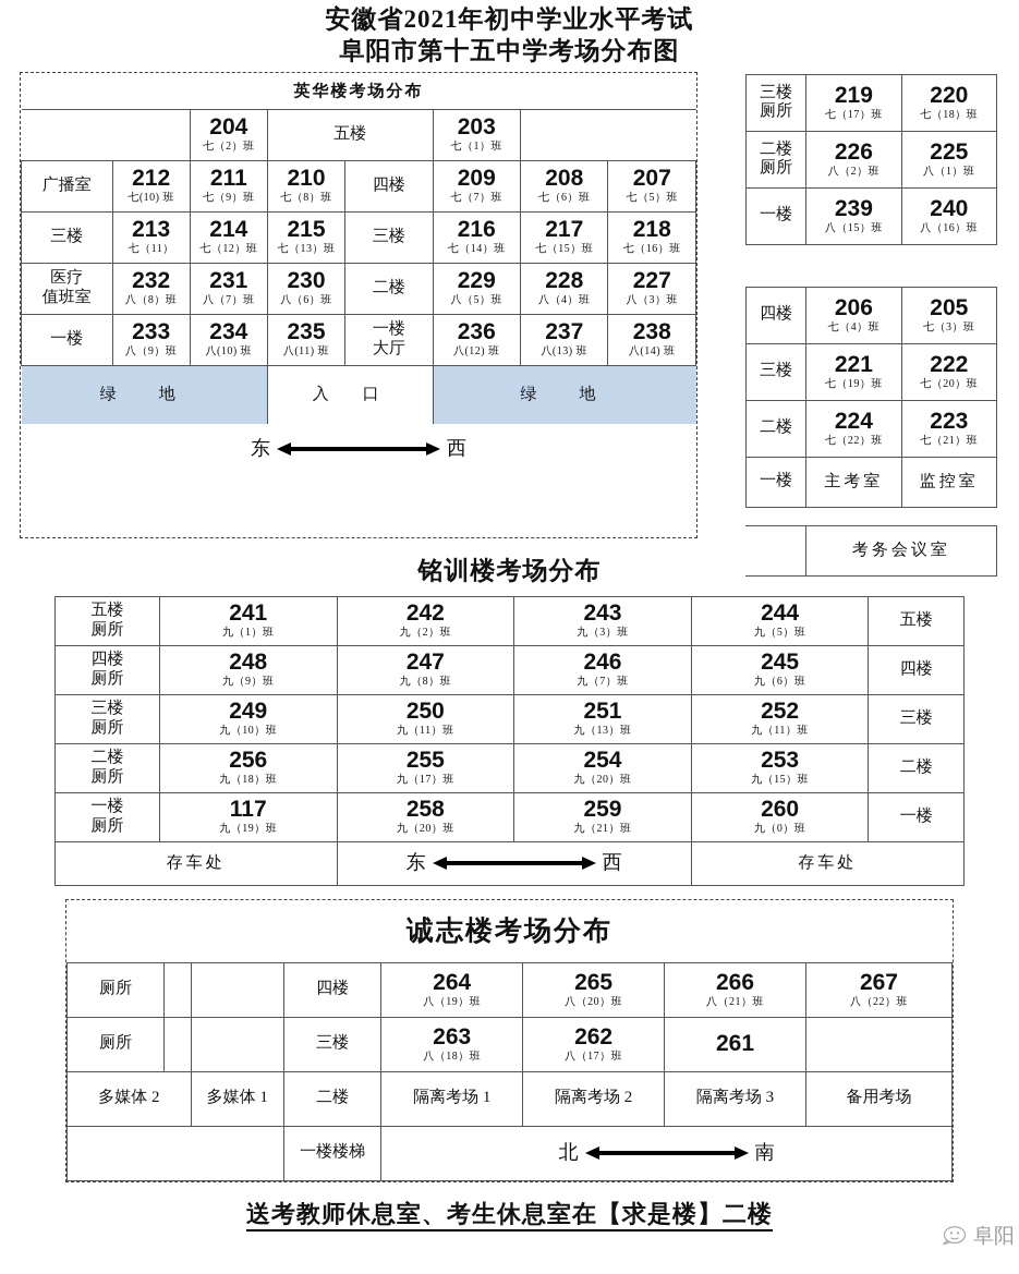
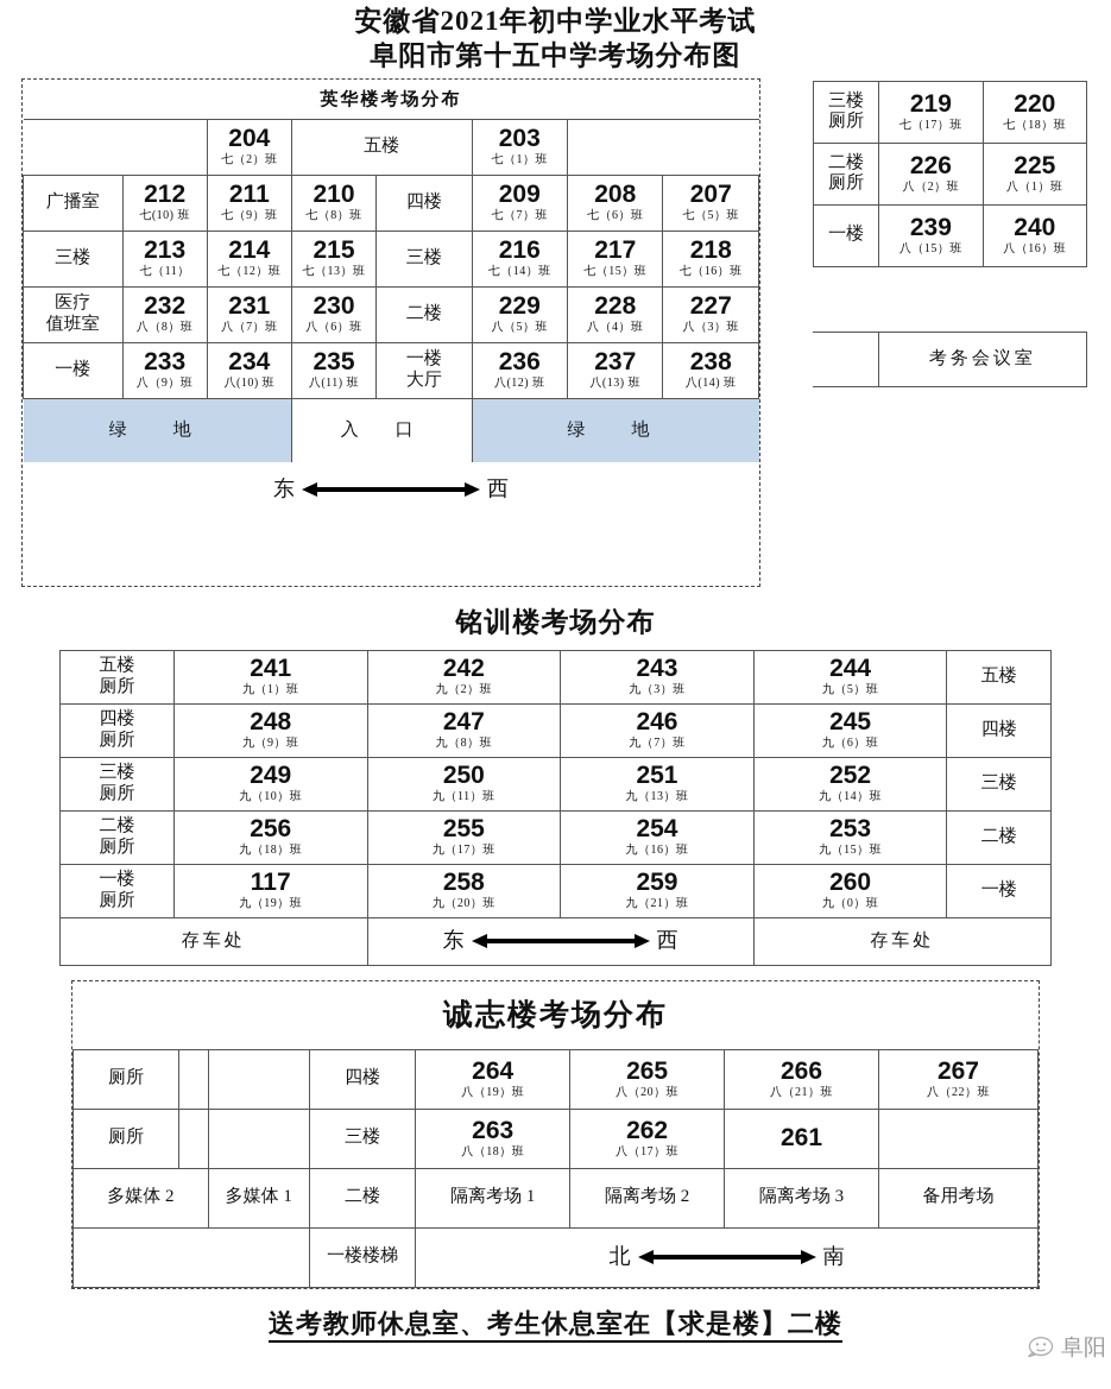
  安徽省2021年初中学业水平考试
  阜阳市第十五中学考场分布图
  英华楼考场分布
  	204 七（2）班	五楼	203 七（1）班
  广播室	212 七(10) 班	211 七（9）班	210 七（8）班	四楼	209 七（7）班	208 七（6）班	207 七（5）班
  三楼	213 七（11）	214 七（12）班	215 七（13）班	三楼	216 七（14）班	217 七（15）班	218 七（16）班
  医疗 值班室	232 八（8）班	231 八（7）班	230 八（6）班	二楼	229 八（5）班	228 八（4）班	227 八（3）班
  一楼	233 八（9）班	234 八(10) 班	235 八(11) 班	一楼 大厅	236 八(12) 班	237 八(13) 班	238 八(14) 班
  绿 地	入 口	绿 地
  东 西
  三楼 厕所	219 七（17）班	220 七（18）班
  二楼 厕所	226 八（2）班	225 八（1）班
  一楼	239 八（15）班	240 八（16）班
- 四楼	206 七（4）班	205 七（3）班
- 三楼	221 七（19）班	222 七（20）班
- 二楼	224 七（22）班	223 七（21）班
- 一楼	主考室	监控室
  	考务会议室
  铭训楼考场分布
  五楼 厕所	241 九（1）班	242 九（2）班	243 九（3）班	244 九（5）班	五楼
  四楼 厕所	248 九（9）班	247 九（8）班	246 九（7）班	245 九（6）班	四楼
- 三楼 厕所	249 九（10）班	250 九（11）班	251 九（13）班	252 九（11）班	三楼
+ 三楼 厕所	249 九（10）班	250 九（11）班	251 九（13）班	252 九（14）班	三楼
- 二楼 厕所	256 九（18）班	255 九（17）班	254 九（20）班	253 九（15）班	二楼
+ 二楼 厕所	256 九（18）班	255 九（17）班	254 九（16）班	253 九（15）班	二楼
  一楼 厕所	117 九（19）班	258 九（20）班	259 九（21）班	260 九（0）班	一楼
  存车处	东 西	存车处
  诚志楼考场分布
  厕所			四楼	264 八（19）班	265 八（20）班	266 八（21）班	267 八（22）班
  厕所			三楼	263 八（18）班	262 八（17）班	261
  多媒体 2	多媒体 1	二楼	隔离考场 1	隔离考场 2	隔离考场 3	备用考场
  	一楼楼梯	北 南
  送考教师休息室、考生休息室在【求是楼】二楼
  阜阳
